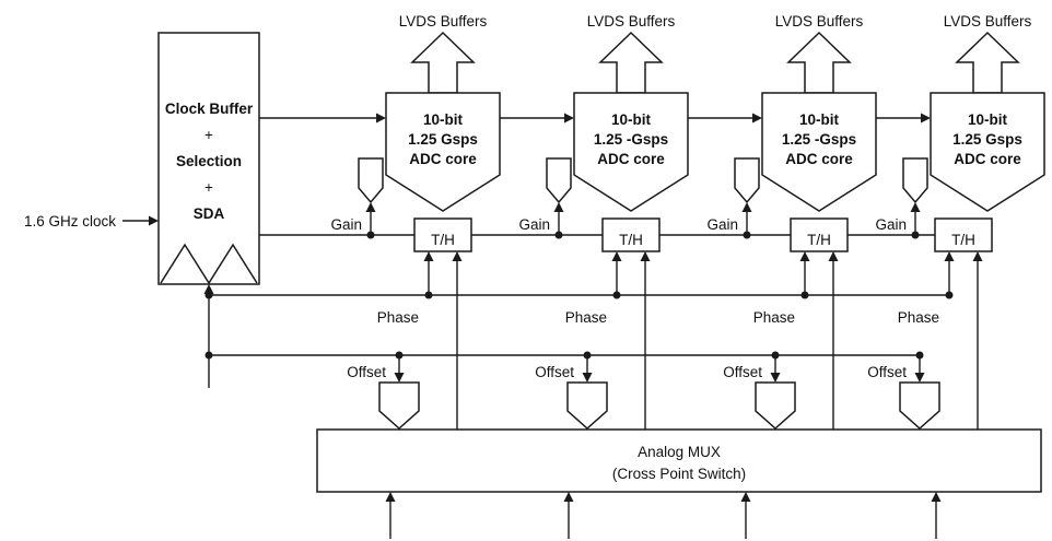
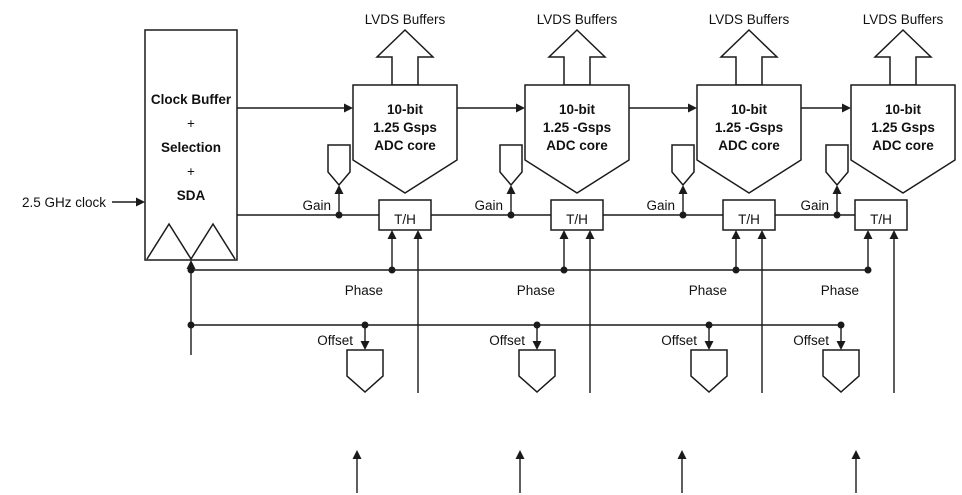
- 1.6 GHz clock
+ 2.5 GHz clock
  Clock Buffer
  +
  Selection
  +
  SDA
- Analog MUX
- (Cross Point Switch)
  LVDS Buffers
  10-bit
  1.25 Gsps
  ADC core
  T/H
  Gain
  Phase
  Offset
  LVDS Buffers
  10-bit
  1.25 -Gsps
  ADC core
  T/H
  Gain
  Phase
  Offset
  LVDS Buffers
  10-bit
  1.25 -Gsps
  ADC core
  T/H
  Gain
  Phase
  Offset
  LVDS Buffers
  10-bit
  1.25 Gsps
  ADC core
  T/H
  Gain
  Phase
  Offset
